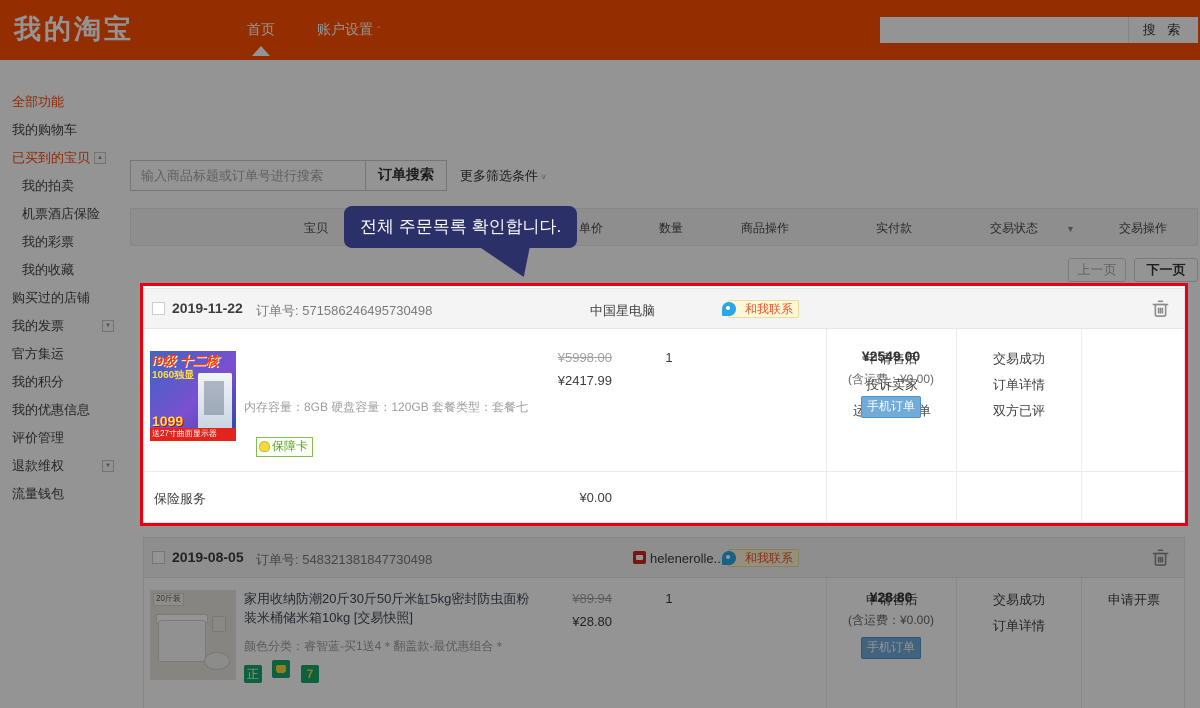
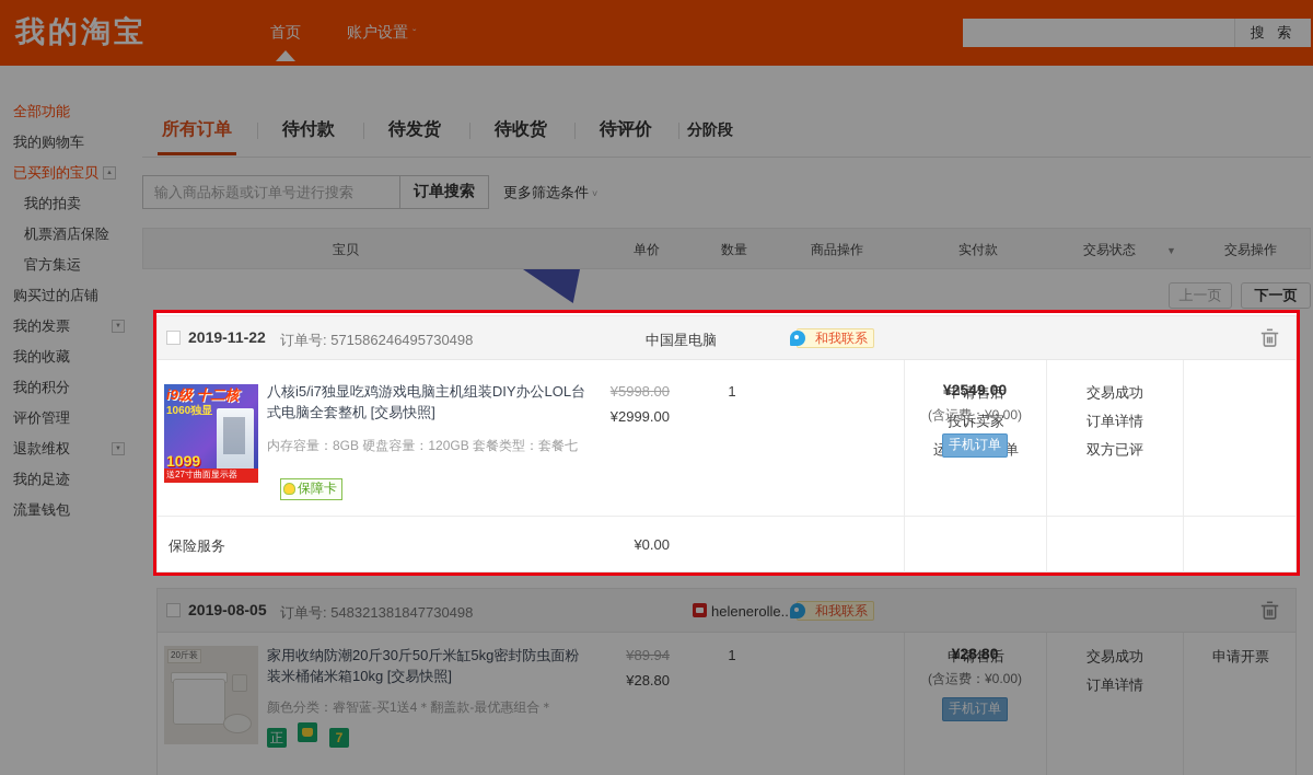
  我的淘宝
  首页
  账户设置 ˇ
  搜 索
  全部功能
  我的购物车
  已买到的宝贝
  我的拍卖
  机票酒店保险
- 我的彩票
- 我的收藏
+ 官方集运
  购买过的店铺
  我的发票
- 官方集运
+ 我的收藏
  我的积分
- 我的优惠信息
  评价管理
  退款维权
+ 我的足迹
  流量钱包
+ 所有订单
+ 待付款
+ 待发货
+ 待收货
+ 待评价
+ 分阶段
  输入商品标题或订单号进行搜索
  订单搜索
  更多筛选条件 ˅
  宝贝
  单价
  数量
  商品操作
  实付款
  交易状态
  ▼
  交易操作
  上一页
  下一页
  2019-11-22
  订单号: 571586246495730498
  中国星电脑
  和我联系
  i9级 十二核
  1060独显
  1099
  送27寸曲面显示器
+ 八核i5/i7独显吃鸡游戏电脑主机组装DIY办公LOL台式电脑全套整机 [交易快照]
  内存容量：8GB 硬盘容量：120GB 套餐类型：套餐七
  保障卡
  ¥5998.00
- ¥2417.99
+ ¥2999.00
  1
  申请售后
  投诉卖家
  ¥2549.00
  (含运费：¥0.00)
  手机订单
  交易成功
  订单详情
  双方已评
  保险服务
  ¥0.00
  2019-08-05
  订单号: 548321381847730498
  helenerolle..
  和我联系
  20斤装
  家用收纳防潮20斤30斤50斤米缸5kg密封防虫面粉装米桶储米箱10kg [交易快照]
  颜色分类：睿智蓝-买1送4＊翻盖款-最优惠组合＊
  正 7
  ¥89.94
  ¥28.80
  1
  申请售后
  ¥28.80
  (含运费：¥0.00)
  手机订单
  交易成功
  订单详情
  申请开票
- 전체 주문목록 확인합니다.
